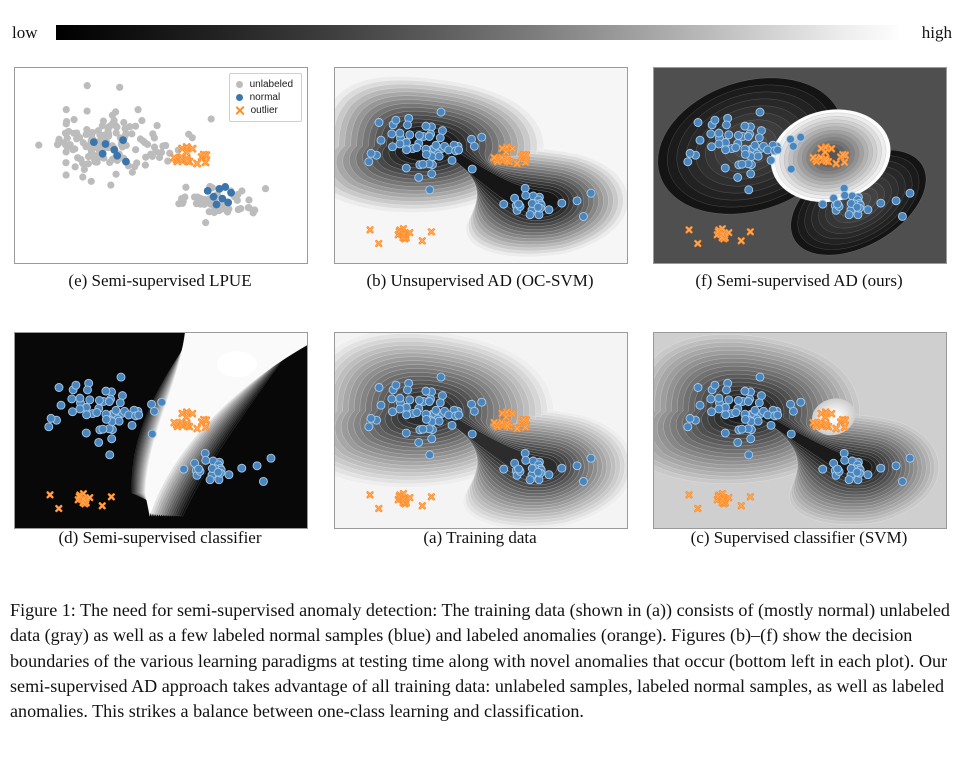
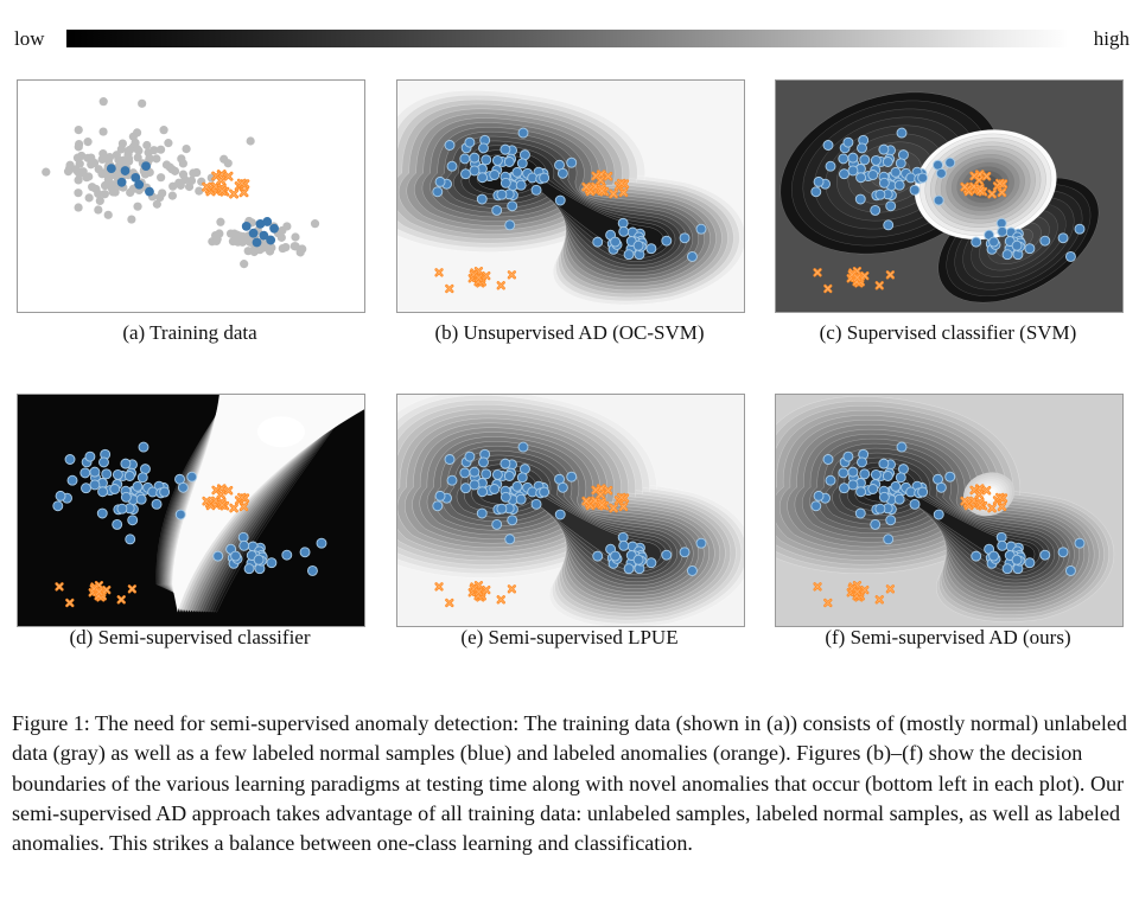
  low
  high
- unlabeled
- normal
- outlier
- (e) Semi-supervised LPUE
+ (a) Training data
  (b) Unsupervised AD (OC-SVM)
- (f) Semi-supervised AD (ours)
+ (c) Supervised classifier (SVM)
  (d) Semi-supervised classifier
- (a) Training data
+ (e) Semi-supervised LPUE
- (c) Supervised classifier (SVM)
+ (f) Semi-supervised AD (ours)
  Figure 1: The need for semi-supervised anomaly detection: The training data (shown in (a)) consists of (mostly normal) unlabeled data (gray) as well as a few labeled normal samples (blue) and labeled anomalies (orange). Figures (b)–(f) show the decision boundaries of the various learning paradigms at testing time along with novel anomalies that occur (bottom left in each plot). Our semi-supervised AD approach takes advantage of all training data: unlabeled samples, labeled normal samples, as well as labeled anomalies. This strikes a balance between one-class learning and classification.
